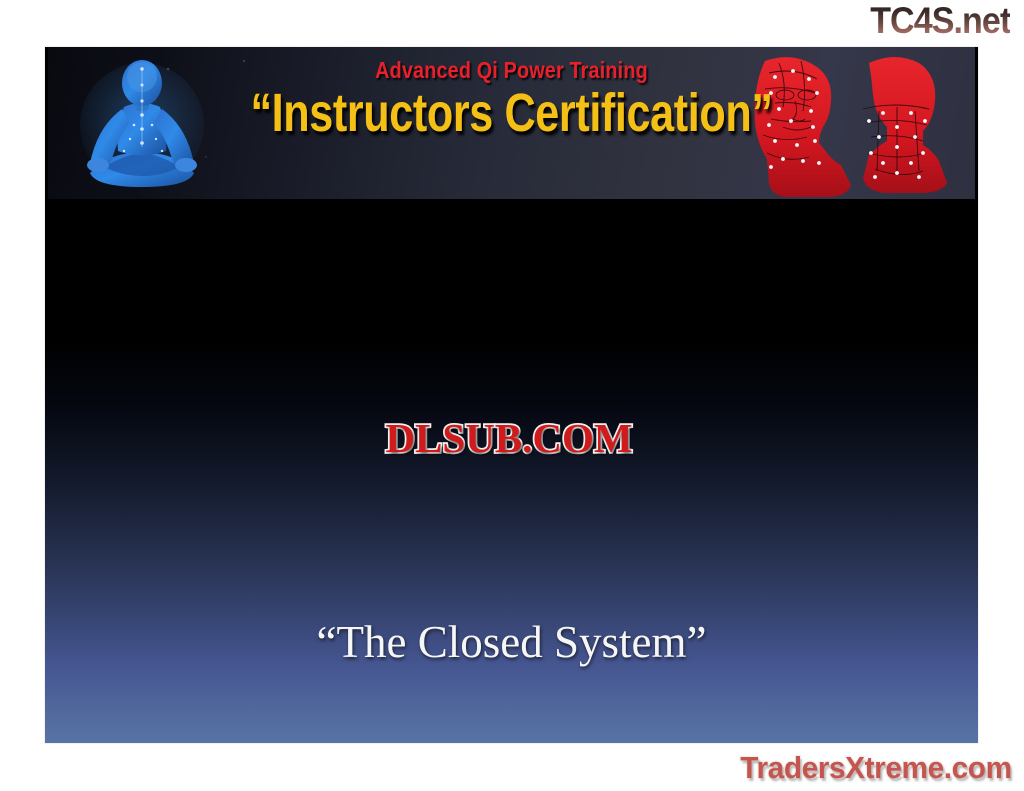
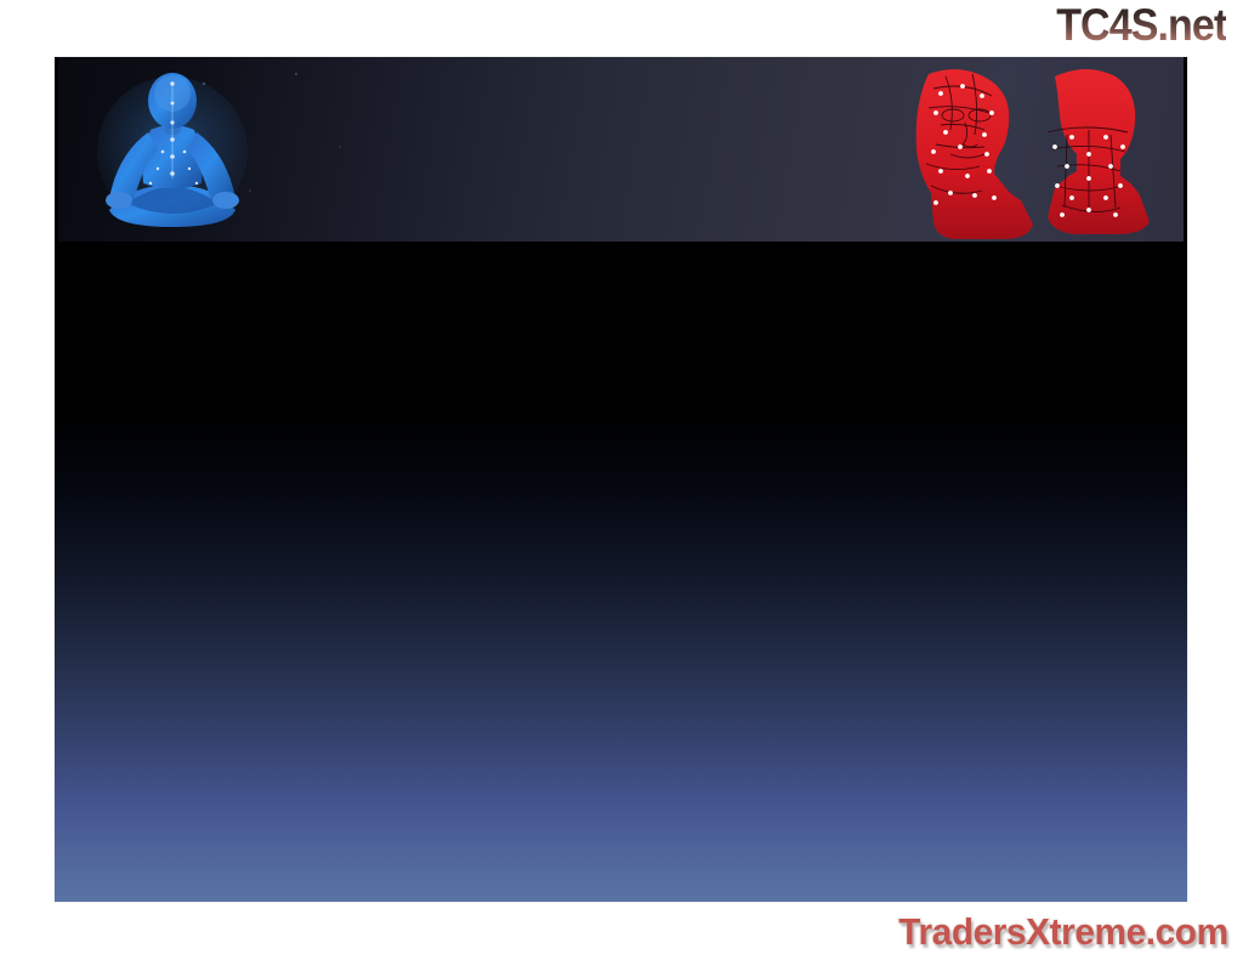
  TC4S.net
- Advanced Qi Power Training
- “Instructors Certification”
- “The Closed System”
- DLSUB.COM
  TradersXtreme.com
